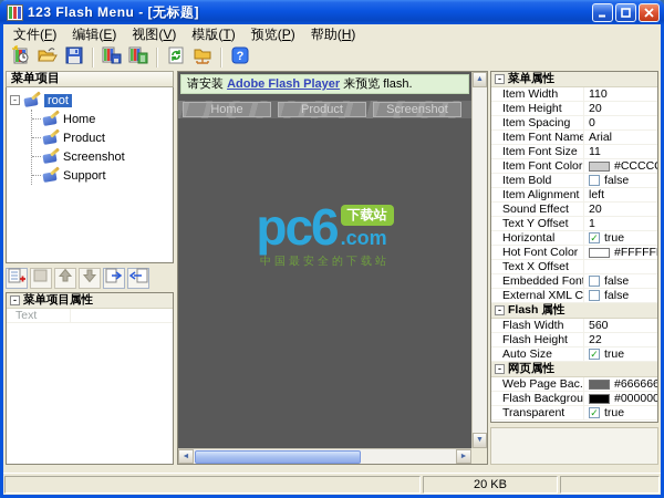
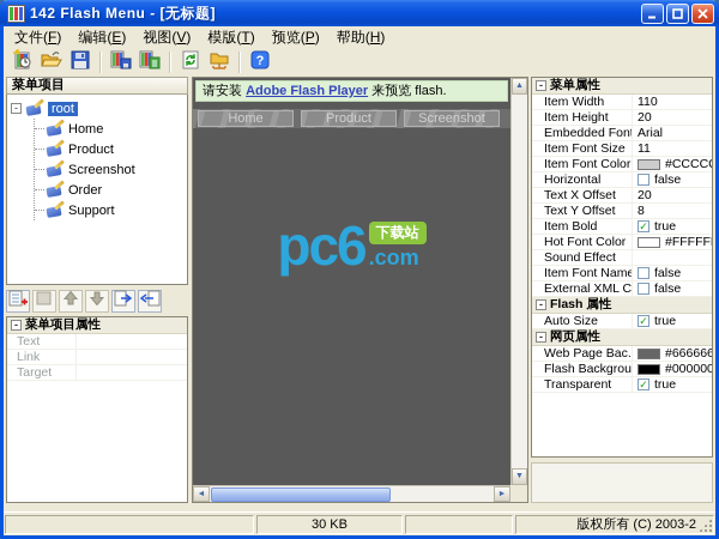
- 123 Flash Menu - [无标题]
+ 142 Flash Menu - [无标题]
  文件(F)
  编辑(E)
  视图(V)
  模版(T)
  预览(P)
  帮助(H)
  ?
  菜单项目
  -
  root
  Home
  Product
  Screenshot
+ Order
  Support
  -
  菜单项目属性
  Text
+ Link
+ Target
  请安装 Adobe Flash Player 来预览 flash.
  Home
  Product
  Screenshot
  pc6
  下载站
  .com
- 中国最安全的下载站
  -
  菜单属性
  Item Width
  110
  Item Height
  20
- Item Spacing
- 0
- Item Font Name
+ Embedded Font
  Arial
  Item Font Size
  11
  Item Font Color
  #CCCC
- Item Bold
+ Horizontal
  false
- Item Alignment
- left
- Sound Effect
+ Text X Offset
  20
  Text Y Offset
- 1
+ 8
- Horizontal
+ Item Bold
  ✓
  true
  Hot Font Color
  #FFFFF
- Text X Offset
+ Sound Effect
- Embedded Font
+ Item Font Name
  false
  External XML C
  false
  -
  Flash 属性
- Flash Width
- 560
- Flash Height
- 22
  Auto Size
  ✓
  true
  -
  网页属性
  Web Page Bac.
  #666666
  Flash Backgrou
  #000000
  Transparent
  ✓
  true
- 20 KB
+ 30 KB
+ 版权所有 (C) 2003-2
